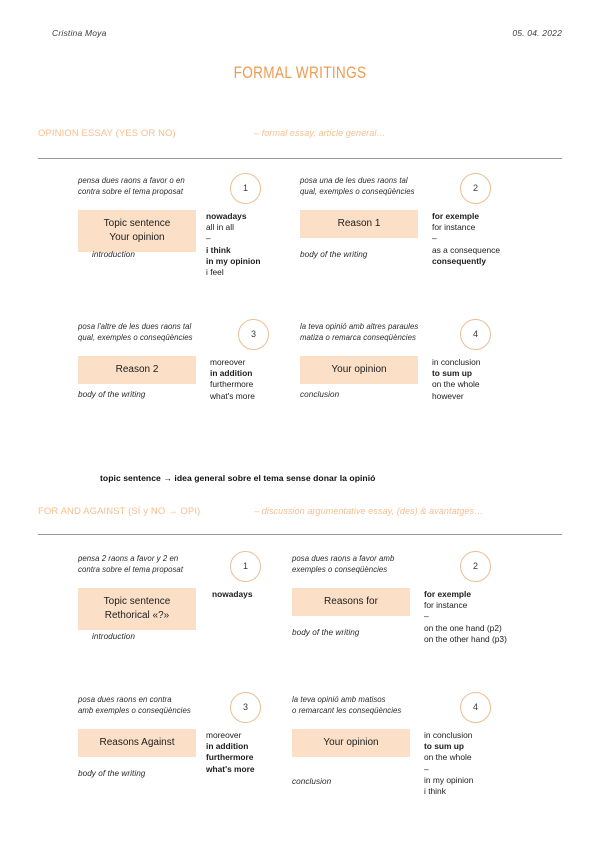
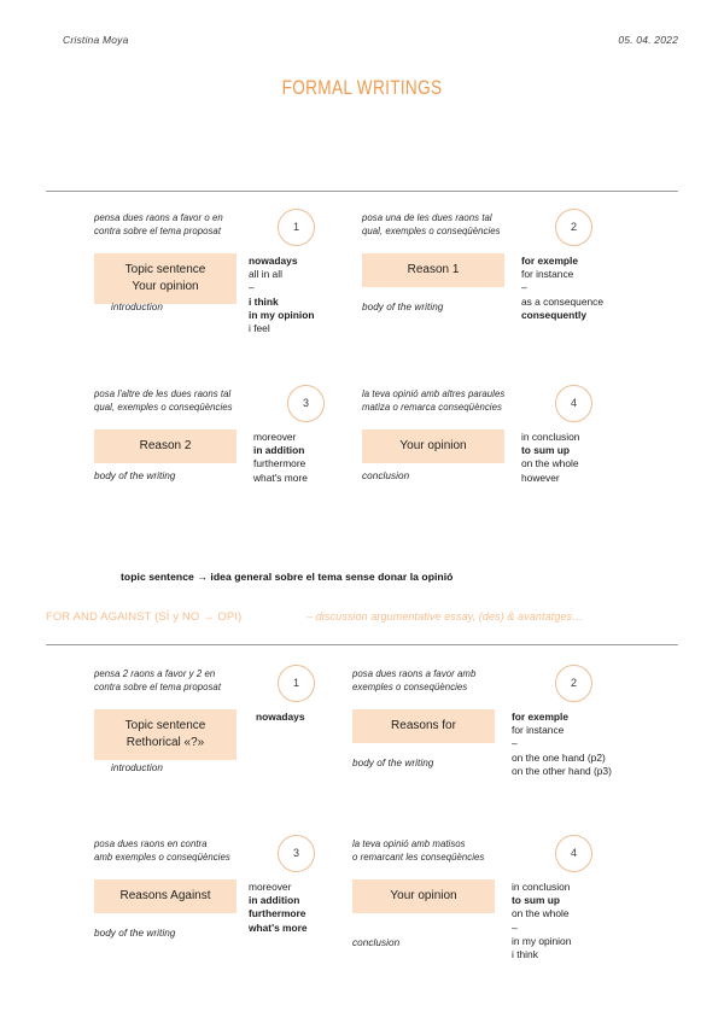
  Cristina Moya
  05. 04. 2022
  FORMAL WRITINGS
- OPINION ESSAY (YES OR NO)
- – formal essay, article general…
  pensa dues raons a favor o en
  contra sobre el tema proposat
  1
  Topic sentence
  Your opinion
  nowadays
  all in all
  –
  i think
  in my opinion
  i feel
  introduction
  posa una de les dues raons tal
  qual, exemples o conseqüències
  2
  Reason 1
  for exemple
  for instance
  –
  as a consequence
  consequently
  body of the writing
  posa l'altre de les dues raons tal
  qual, exemples o conseqüències
  3
  Reason 2
  moreover
  in addition
  furthermore
  what's more
  body of the writing
  la teva opinió amb altres paraules
  matiza o remarca conseqüències
  4
  Your opinion
  in conclusion
  to sum up
  on the whole
  however
  conclusion
  topic sentence → idea general sobre el tema sense donar la opinió
  FOR AND AGAINST (SÍ y NO → OPI)
  – discussion argumentative essay, (des) & avantatges…
  pensa 2 raons a favor y 2 en
  contra sobre el tema proposat
  1
  Topic sentence
  Rethorical «?»
  nowadays
  introduction
  posa dues raons a favor amb
  exemples o conseqüències
  2
  Reasons for
  for exemple
  for instance
  –
  on the one hand (p2)
  on the other hand (p3)
  body of the writing
  posa dues raons en contra
  amb exemples o conseqüències
  3
  Reasons Against
  moreover
  in addition
  furthermore
  what's more
  body of the writing
  la teva opinió amb matisos
  o remarcant les conseqüències
  4
  Your opinion
  in conclusion
  to sum up
  on the whole
  –
  in my opinion
  i think
  conclusion
